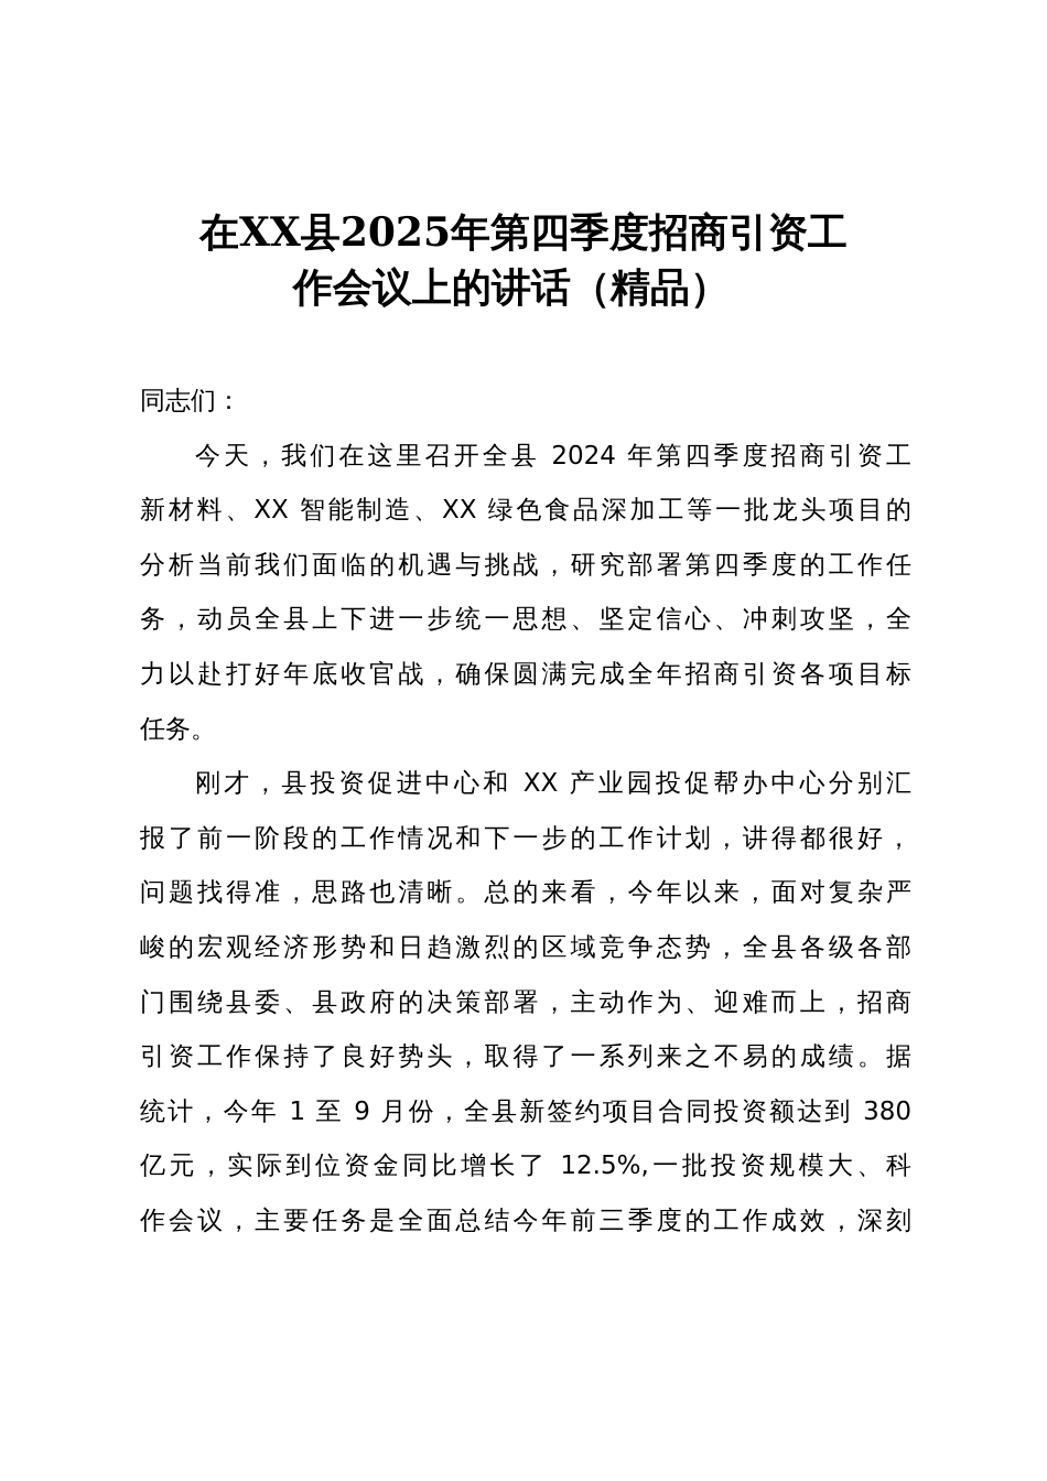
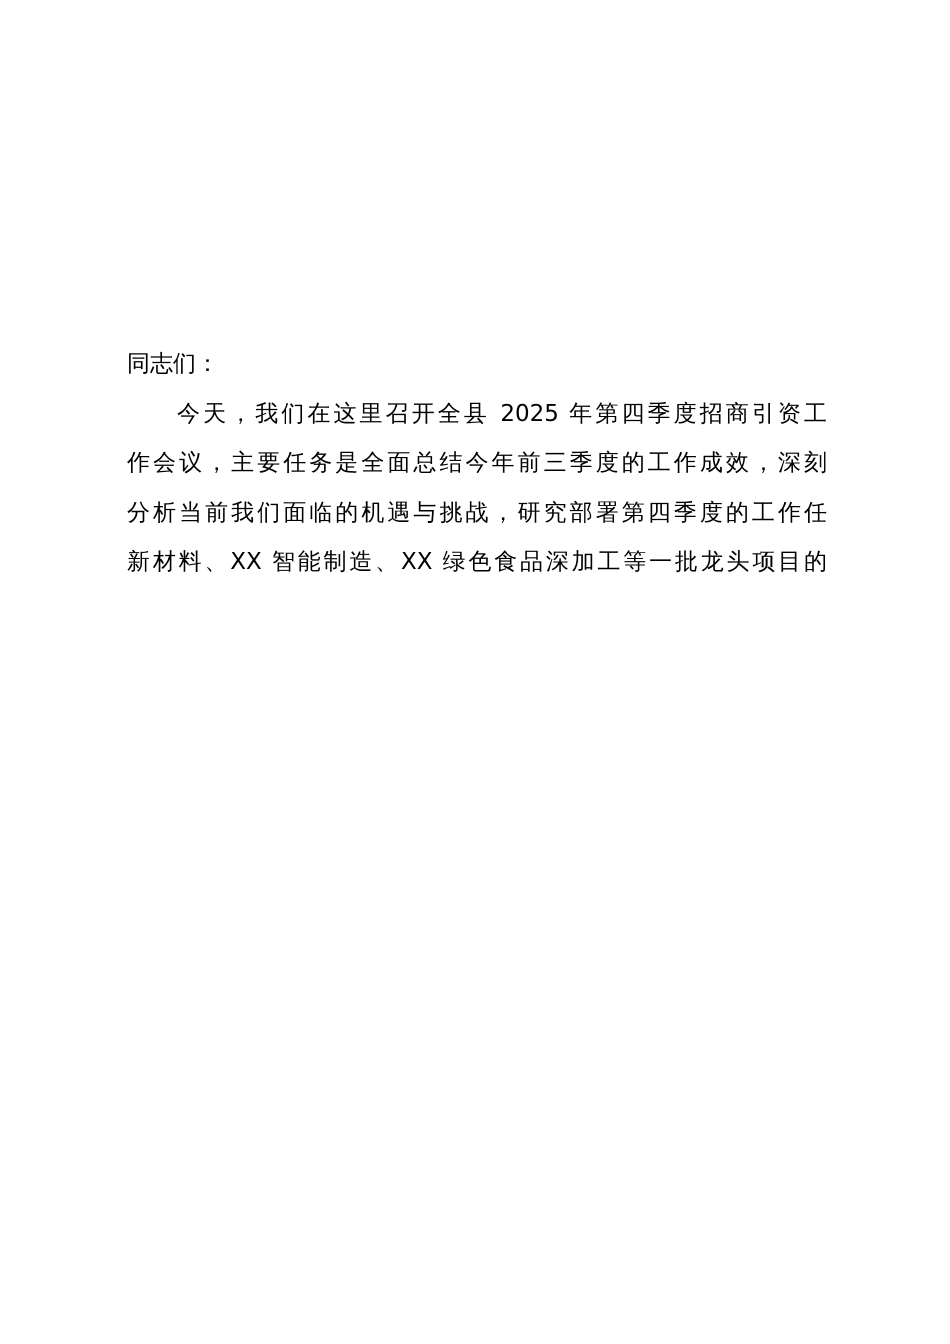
- 在XX县2025年第四季度招商引资工
- 作会议上的讲话（精品）
  同志们：
- 今天，我们在这里召开全县 2024 年第四季度招商引资工
+ 今天，我们在这里召开全县 2025 年第四季度招商引资工
- 新材料、XX 智能制造、XX 绿色食品深加工等一批龙头项目的
+ 作会议，主要任务是全面总结今年前三季度的工作成效，深刻
  分析当前我们面临的机遇与挑战，研究部署第四季度的工作任
- 务，动员全县上下进一步统一思想、坚定信心、冲刺攻坚，全
- 力以赴打好年底收官战，确保圆满完成全年招商引资各项目标
- 任务。
- 刚才，县投资促进中心和 XX 产业园投促帮办中心分别汇
- 报了前一阶段的工作情况和下一步的工作计划，讲得都很好，
- 问题找得准，思路也清晰。总的来看，今年以来，面对复杂严
- 峻的宏观经济形势和日趋激烈的区域竞争态势，全县各级各部
- 门围绕县委、县政府的决策部署，主动作为、迎难而上，招商
- 引资工作保持了良好势头，取得了一系列来之不易的成绩。据
- 统计，今年 1 至 9 月份，全县新签约项目合同投资额达到 380
- 亿元，实际到位资金同比增长了 12.5%,一批投资规模大、科
- 作会议，主要任务是全面总结今年前三季度的工作成效，深刻
+ 新材料、XX 智能制造、XX 绿色食品深加工等一批龙头项目的
